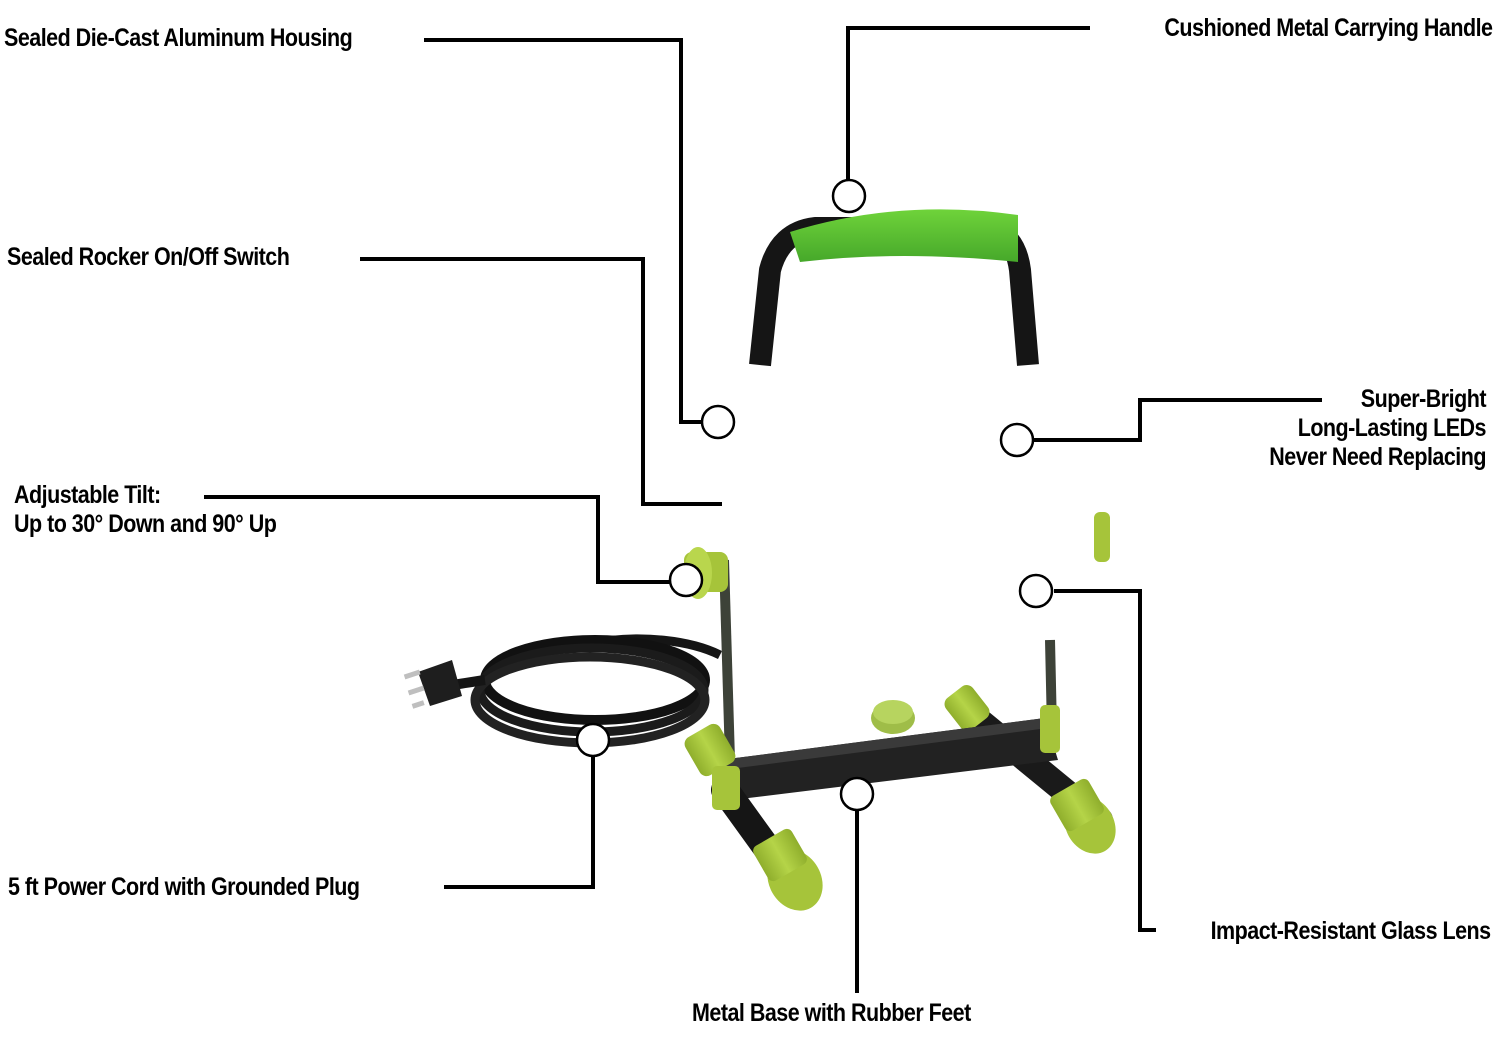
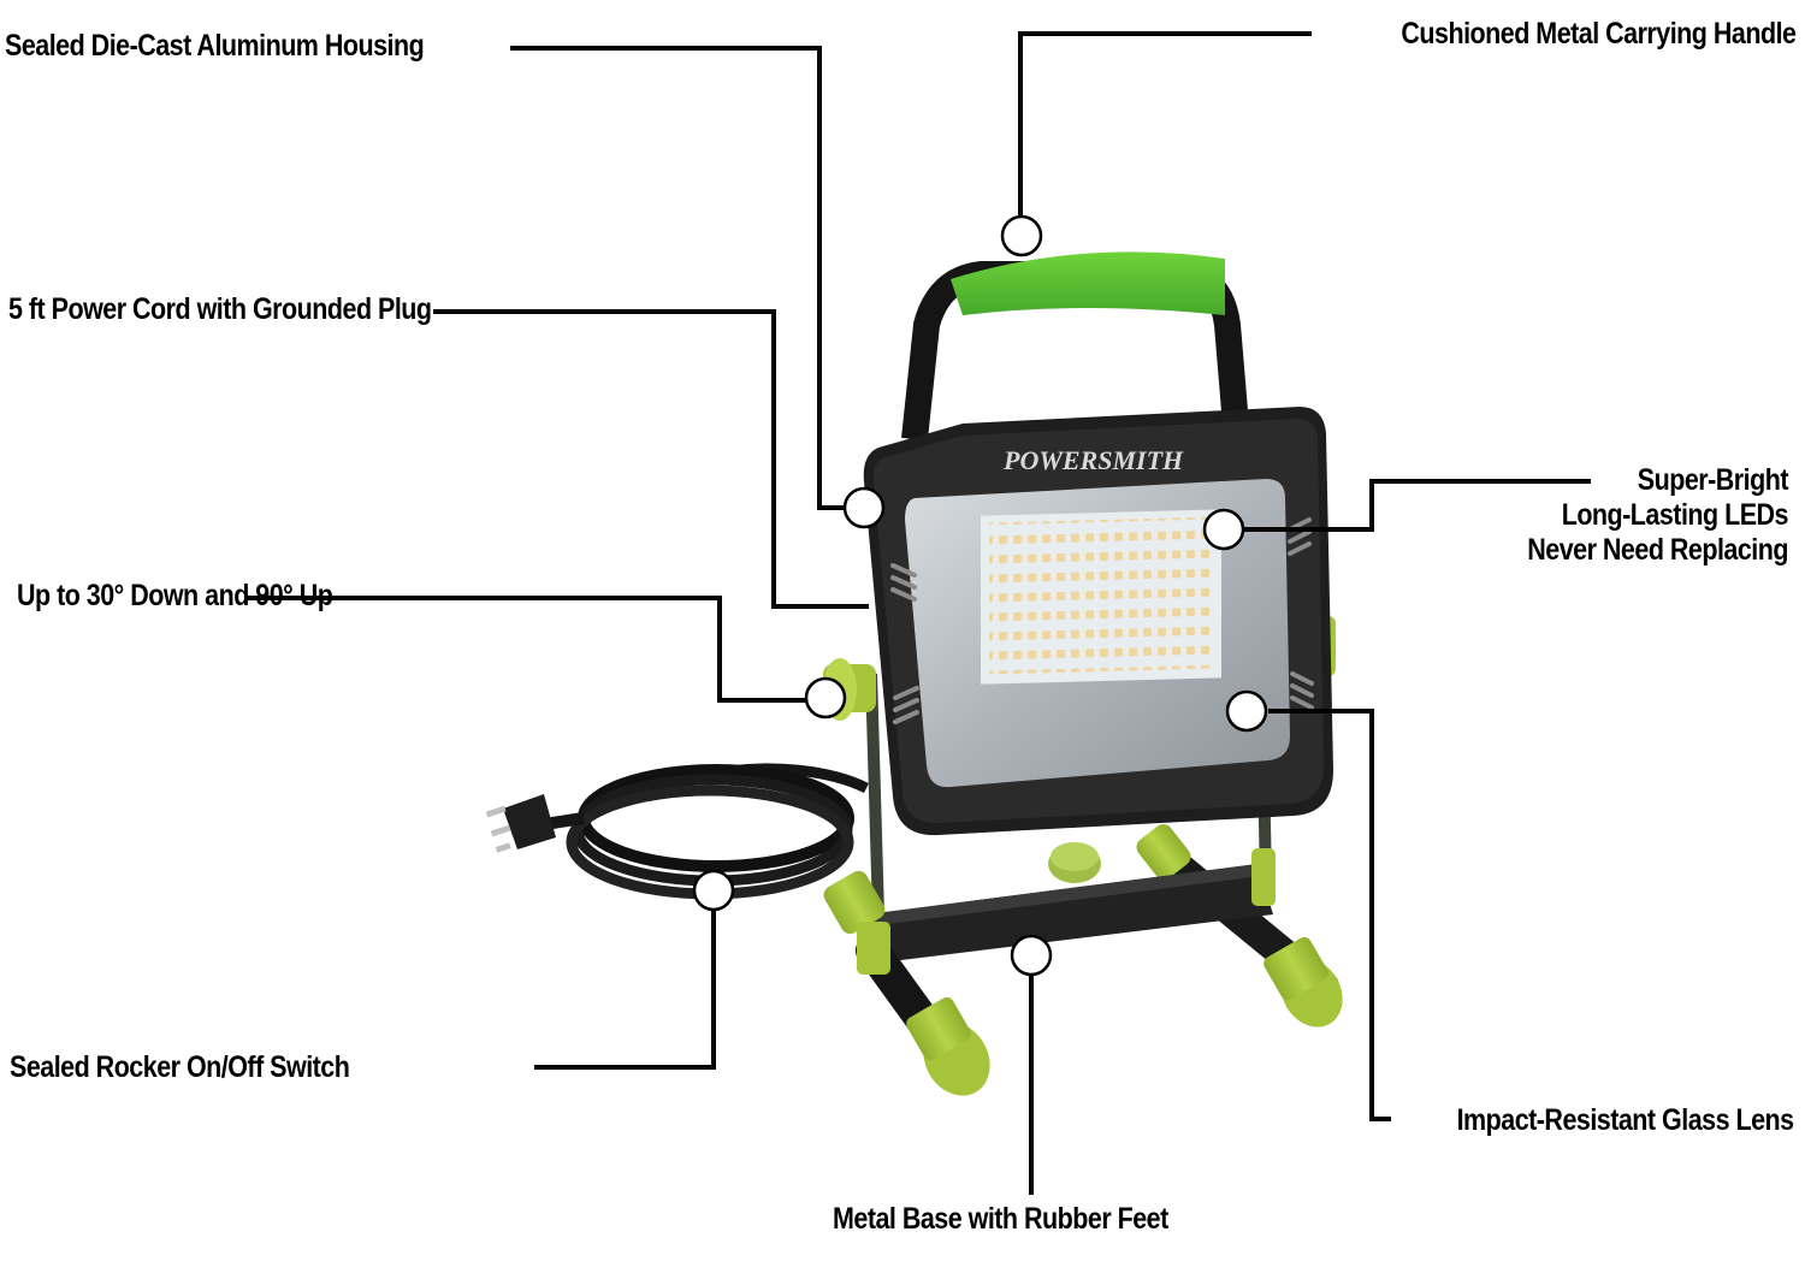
+ POWERSMITH
  Sealed Die-Cast Aluminum Housing
  Cushioned Metal Carrying Handle
- Sealed Rocker On/Off Switch
+ 5 ft Power Cord with Grounded Plug
  Super-Bright
  Long-Lasting LEDs
  Never Need Replacing
- Adjustable Tilt:
  Up to 30° Down and 90° Up
- 5 ft Power Cord with Grounded Plug
+ Sealed Rocker On/Off Switch
  Impact-Resistant Glass Lens
  Metal Base with Rubber Feet
